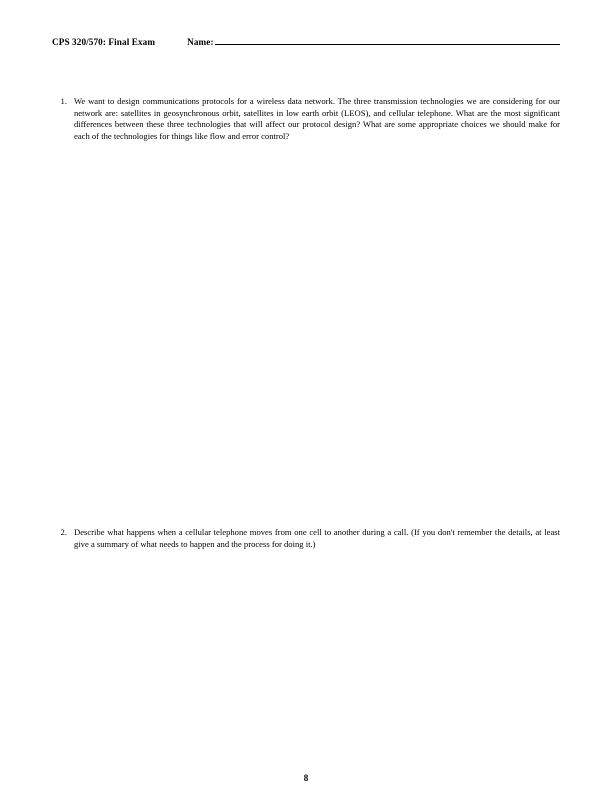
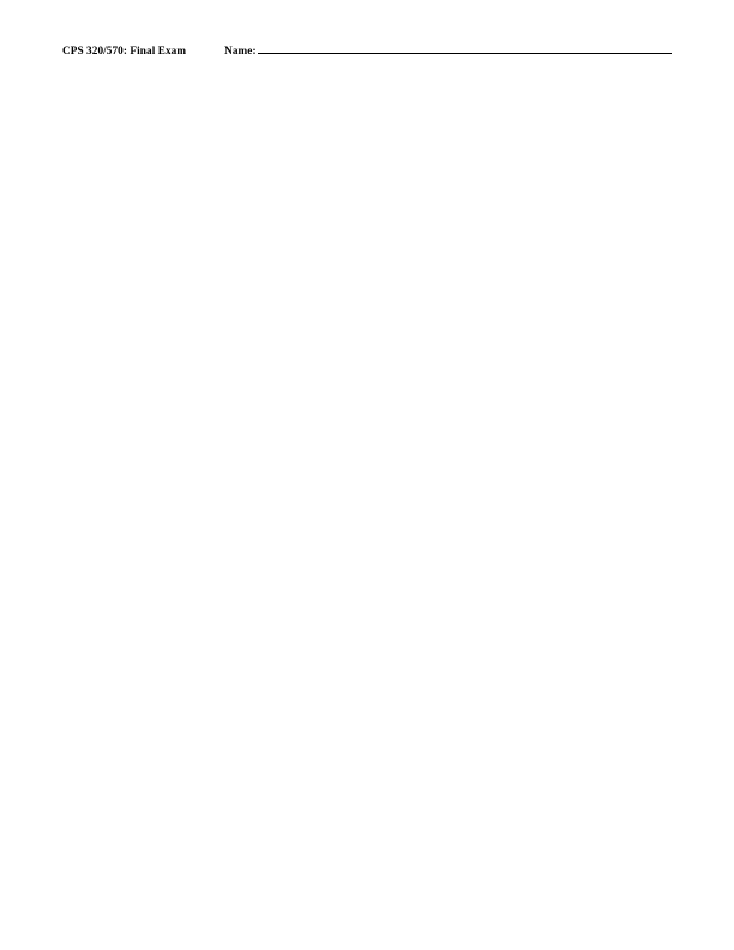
  CPS 320/570: Final Exam
  Name:
- 1.
- We want to design communications protocols for a wireless data network. The three transmission technologies we are considering for our network are: satellites in geosynchronous orbit, satellites in low earth orbit (LEOS), and cellular telephone. What are the most significant differences between these three technologies that will affect our protocol design? What are some appropriate choices we should make for each of the technologies for things like flow and error control?
- 2.
- Describe what happens when a cellular telephone moves from one cell to another during a call. (If you don't remember the details, at least give a summary of what needs to happen and the process for doing it.)
- 8
